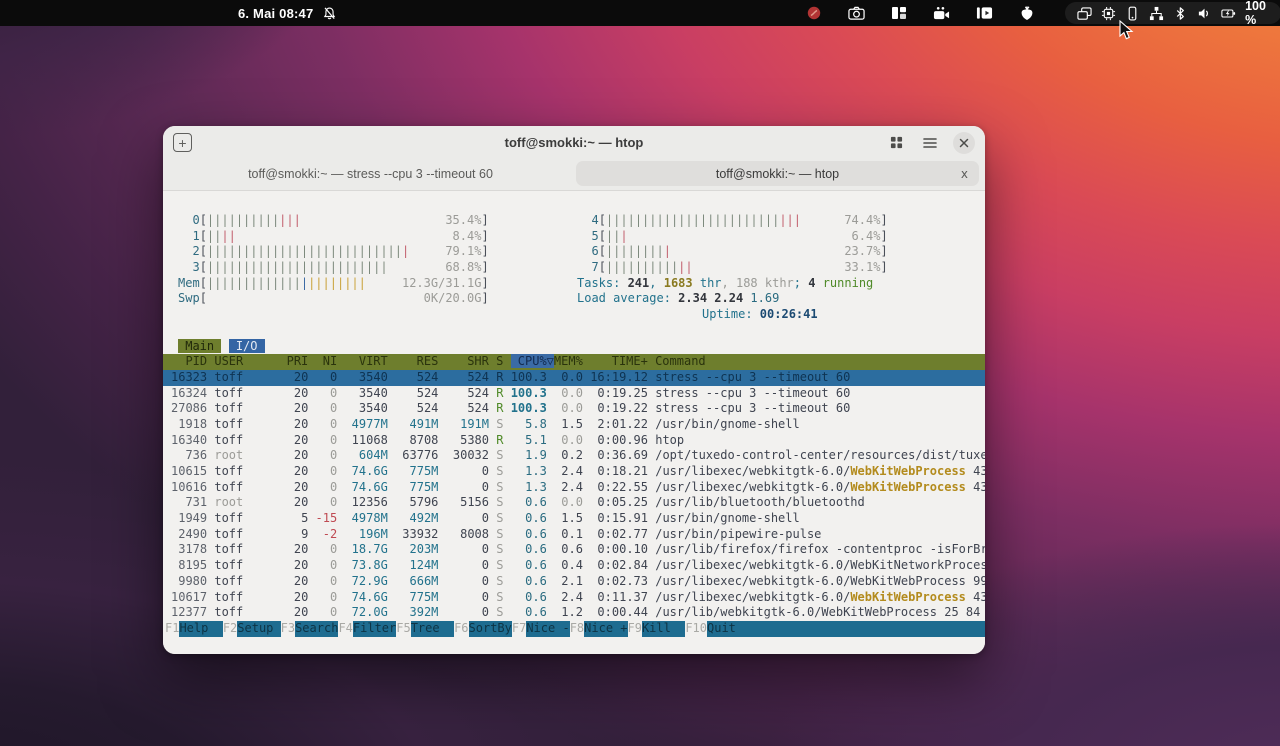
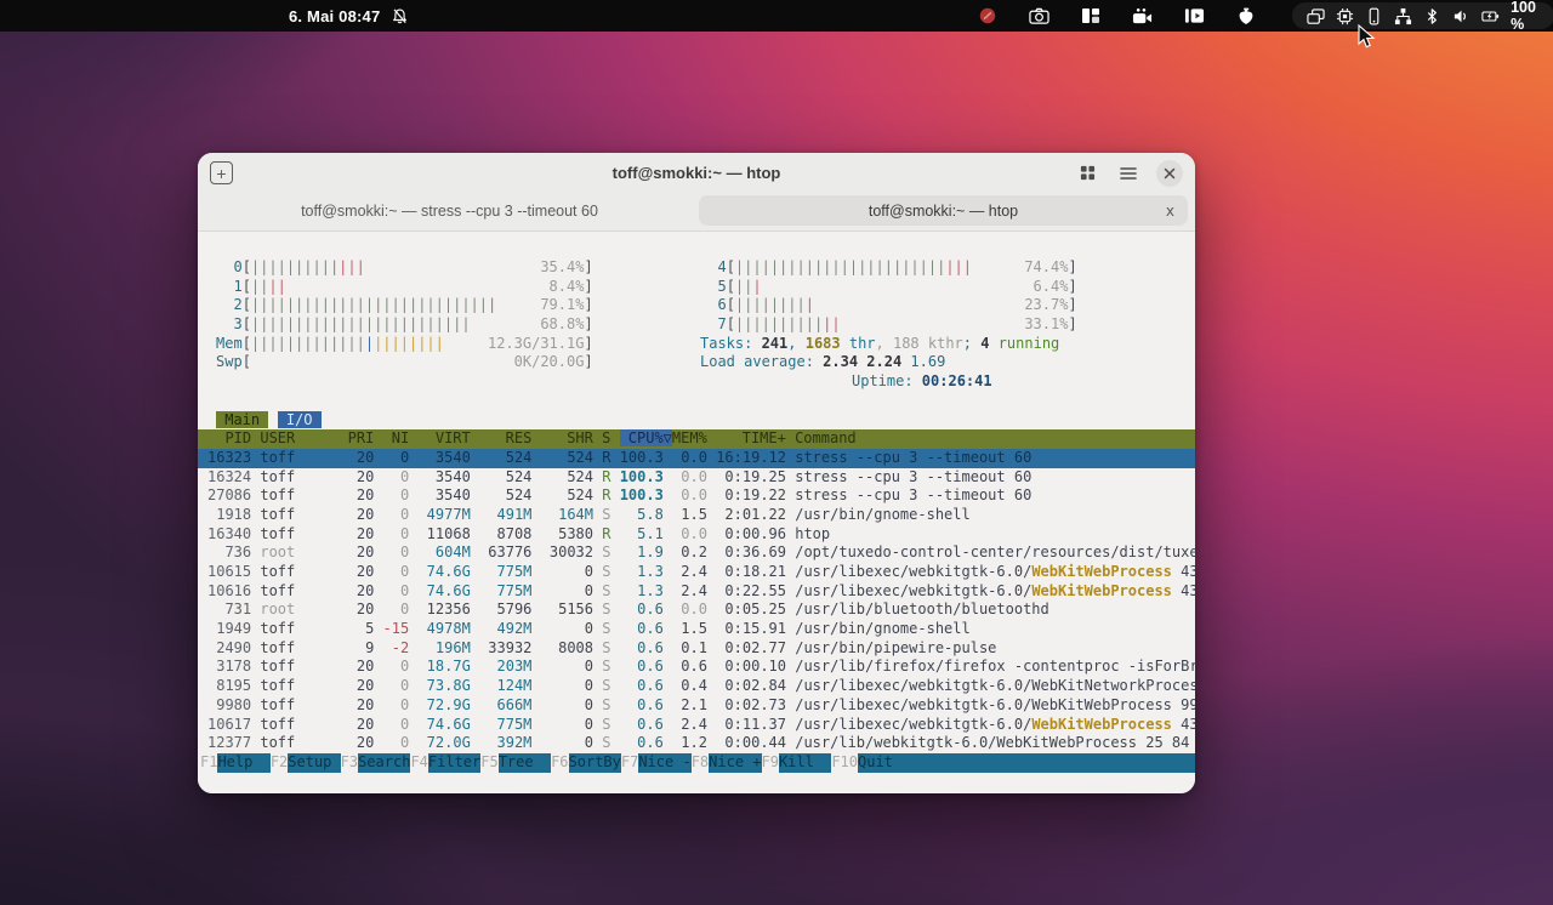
  6. Mai 08:47
  100 %
  +
  toff@smokki:~ — htop
  toff@smokki:~ — stress --cpu 3 --timeout 60
  toff@smokki:~ — htop
  x
  0[|||||||||||||
  35.4%
  ]
  1[||||
  8.4%
  ]
  2[||||||||||||||||||||||||||||
  79.1%
  ]
  3[|||||||||||||||||||||||||
  68.8%
  ]
  Mem[||||||||||||||||||||||
  12.3G/31.1G
  ]
  Swp[
  0K/20.0G
  ]
  4[|||||||||||||||||||||||||||
  74.4%
  ]
  5[|||
  6.4%
  ]
  6[|||||||||
  23.7%
  ]
  7[||||||||||||
  33.1%
  ]
  Tasks: 241, 1683 thr, 188 kthr; 4 running
  Load average: 2.34 2.24 1.69
  Uptime: 00:26:41
  Main I/O
  PID USER PRI NI VIRT RES SHR S CPU%▽MEM% TIME+ Command
  16323 toff 20 0 3540 524 524 R 100.3 0.0 16:19.12 stress --cpu 3 --timeout 60
  16324 toff 20 0 3540 524 524 R 100.3 0.0 0:19.25 stress --cpu 3 --timeout 60
  27086 toff 20 0 3540 524 524 R 100.3 0.0 0:19.22 stress --cpu 3 --timeout 60
- 1918 toff 20 0 4977M 491M 191M S 5.8 1.5 2:01.22 /usr/bin/gnome-shell
+ 1918 toff 20 0 4977M 491M 164M S 5.8 1.5 2:01.22 /usr/bin/gnome-shell
  16340 toff 20 0 11068 8708 5380 R 5.1 0.0 0:00.96 htop
  736 root 20 0 604M 63776 30032 S 1.9 0.2 0:36.69 /opt/tuxedo-control-center/resources/dist/tuxe
  10615 toff 20 0 74.6G 775M 0 S 1.3 2.4 0:18.21 /usr/libexec/webkitgtk-6.0/WebKitWebProcess 43
  10616 toff 20 0 74.6G 775M 0 S 1.3 2.4 0:22.55 /usr/libexec/webkitgtk-6.0/WebKitWebProcess 43
  731 root 20 0 12356 5796 5156 S 0.6 0.0 0:05.25 /usr/lib/bluetooth/bluetoothd
  1949 toff 5 -15 4978M 492M 0 S 0.6 1.5 0:15.91 /usr/bin/gnome-shell
  2490 toff 9 -2 196M 33932 8008 S 0.6 0.1 0:02.77 /usr/bin/pipewire-pulse
  3178 toff 20 0 18.7G 203M 0 S 0.6 0.6 0:00.10 /usr/lib/firefox/firefox -contentproc -isForBr
  8195 toff 20 0 73.8G 124M 0 S 0.6 0.4 0:02.84 /usr/libexec/webkitgtk-6.0/WebKitNetworkProces
  9980 toff 20 0 72.9G 666M 0 S 0.6 2.1 0:02.73 /usr/libexec/webkitgtk-6.0/WebKitWebProcess 99
  10617 toff 20 0 74.6G 775M 0 S 0.6 2.4 0:11.37 /usr/libexec/webkitgtk-6.0/WebKitWebProcess 43
  12377 toff 20 0 72.0G 392M 0 S 0.6 1.2 0:00.44 /usr/lib/webkitgtk-6.0/WebKitWebProcess 25 84
  F1
  Help
  F2
  Setup
  F3
  Search
  F4
  Filter
  F5
  Tree
  F6
  SortBy
  F7
  Nice -
  F8
  Nice +
  F9
  Kill
  F10
  Quit
